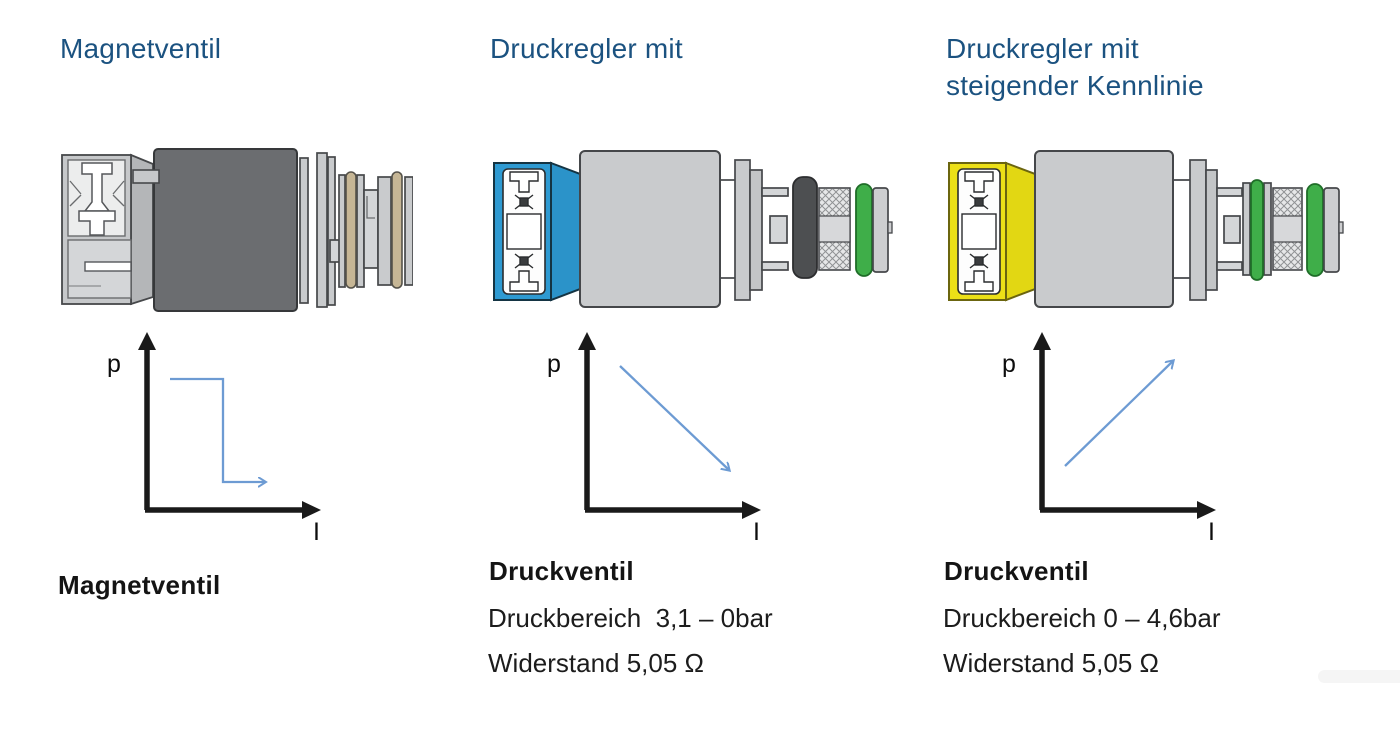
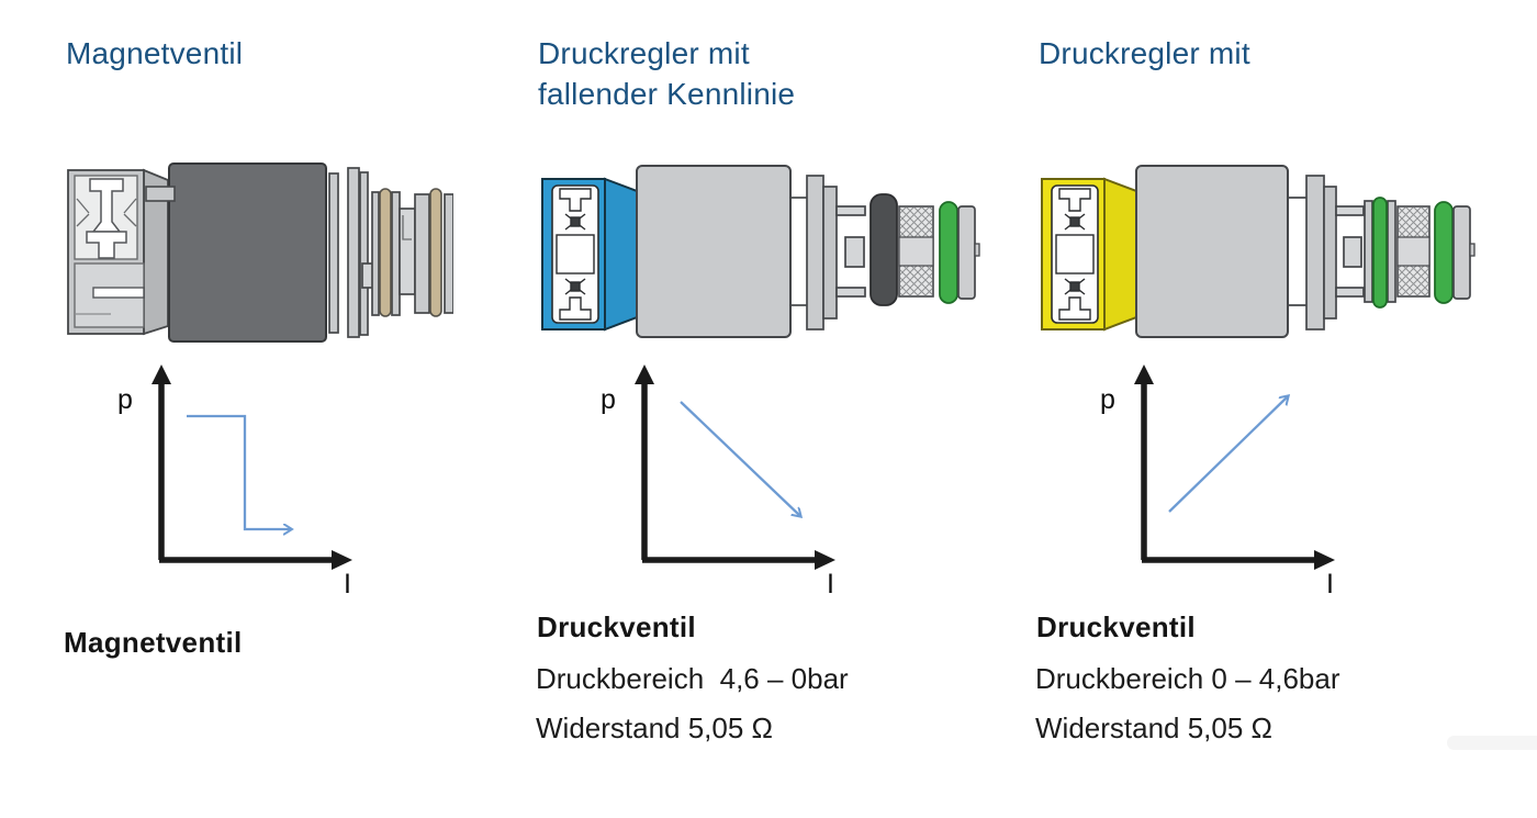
  Magnetventil
  p
  I
  Magnetventil
  Druckregler mit
+ fallender Kennlinie
  p
  I
  Druckventil
- Druckbereich 3,1 – 0bar
+ Druckbereich 4,6 – 0bar
  Widerstand 5,05 Ω
  Druckregler mit
- steigender Kennlinie
  p
  I
  Druckventil
  Druckbereich 0 – 4,6bar
  Widerstand 5,05 Ω
